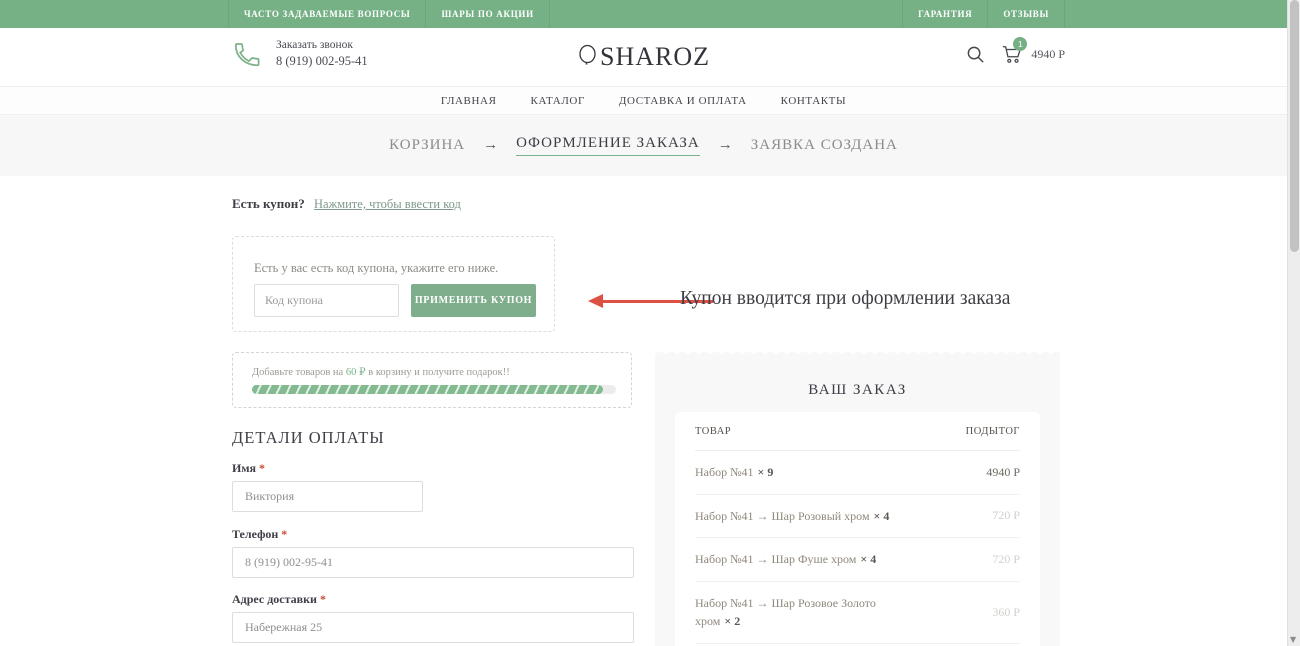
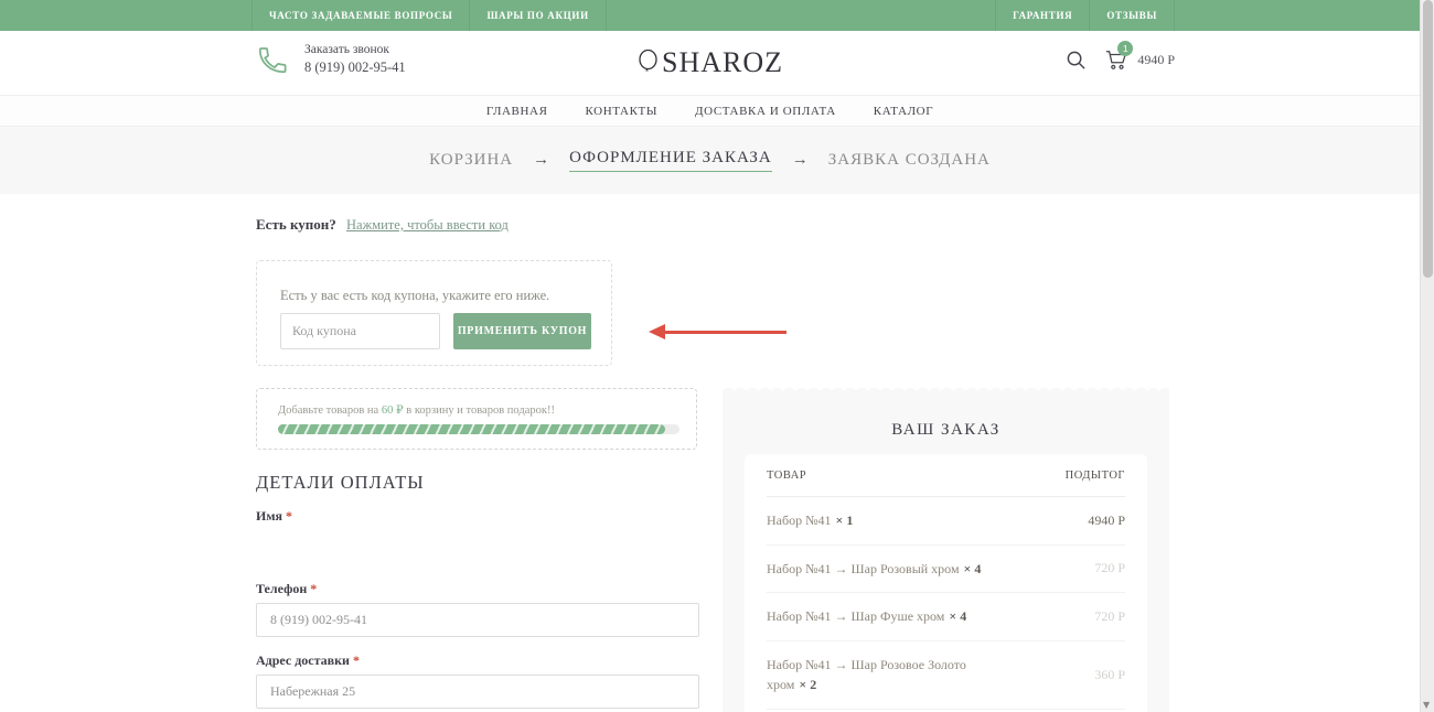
  ЧАСТО ЗАДАВАЕМЫЕ ВОПРОСЫ
  ШАРЫ ПО АКЦИИ
  ГАРАНТИЯ
  ОТЗЫВЫ
  Заказать звонок
  8 (919) 002-95-41
  SHAROZ
  1
  4940 Р
  ГЛАВНАЯ
- КАТАЛОГ
+ КОНТАКТЫ
  ДОСТАВКА И ОПЛАТА
- КОНТАКТЫ
+ КАТАЛОГ
  КОРЗИНА
  →
  ОФОРМЛЕНИЕ ЗАКАЗА
  →
  ЗАЯВКА СОЗДАНА
  Есть купон? Нажмите, чтобы ввести код
  Есть у вас есть код купона, укажите его ниже.
  Код купона
  ПРИМЕНИТЬ КУПОН
- Купон вводится при оформлении заказа
- Добавьте товаров на 60 ₽ в корзину и получите подарок!!
+ Добавьте товаров на 60 ₽ в корзину и товаров подарок!!
  ДЕТАЛИ ОПЛАТЫ
  Имя *
- Виктория
  Телефон *
  8 (919) 002-95-41
  Адрес доставки *
  Набережная 25
  ВАШ ЗАКАЗ
  ТОВАР
  ПОДЫТОГ
- Набор №41 × 9
+ Набор №41 × 1
  4940 Р
  Набор №41 → Шар Розовый хром × 4
  720 Р
  Набор №41 → Шар Фуше хром × 4
  720 Р
  Набор №41 → Шар Розовое Золото хром × 2
  360 Р
  ▼
